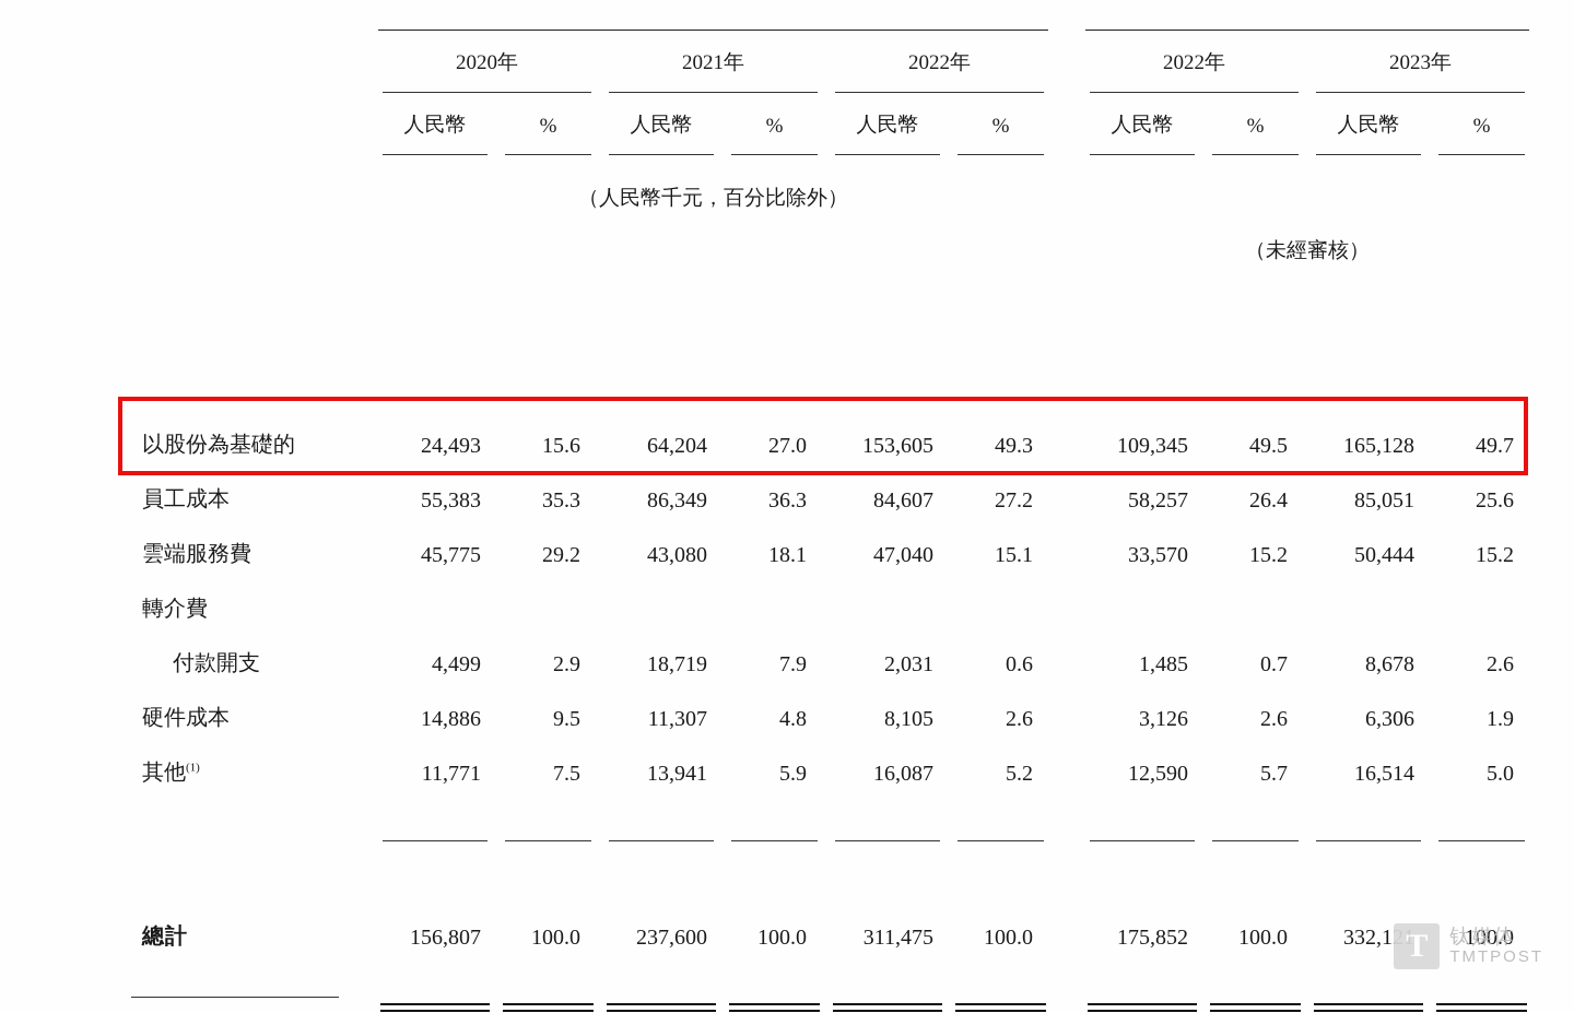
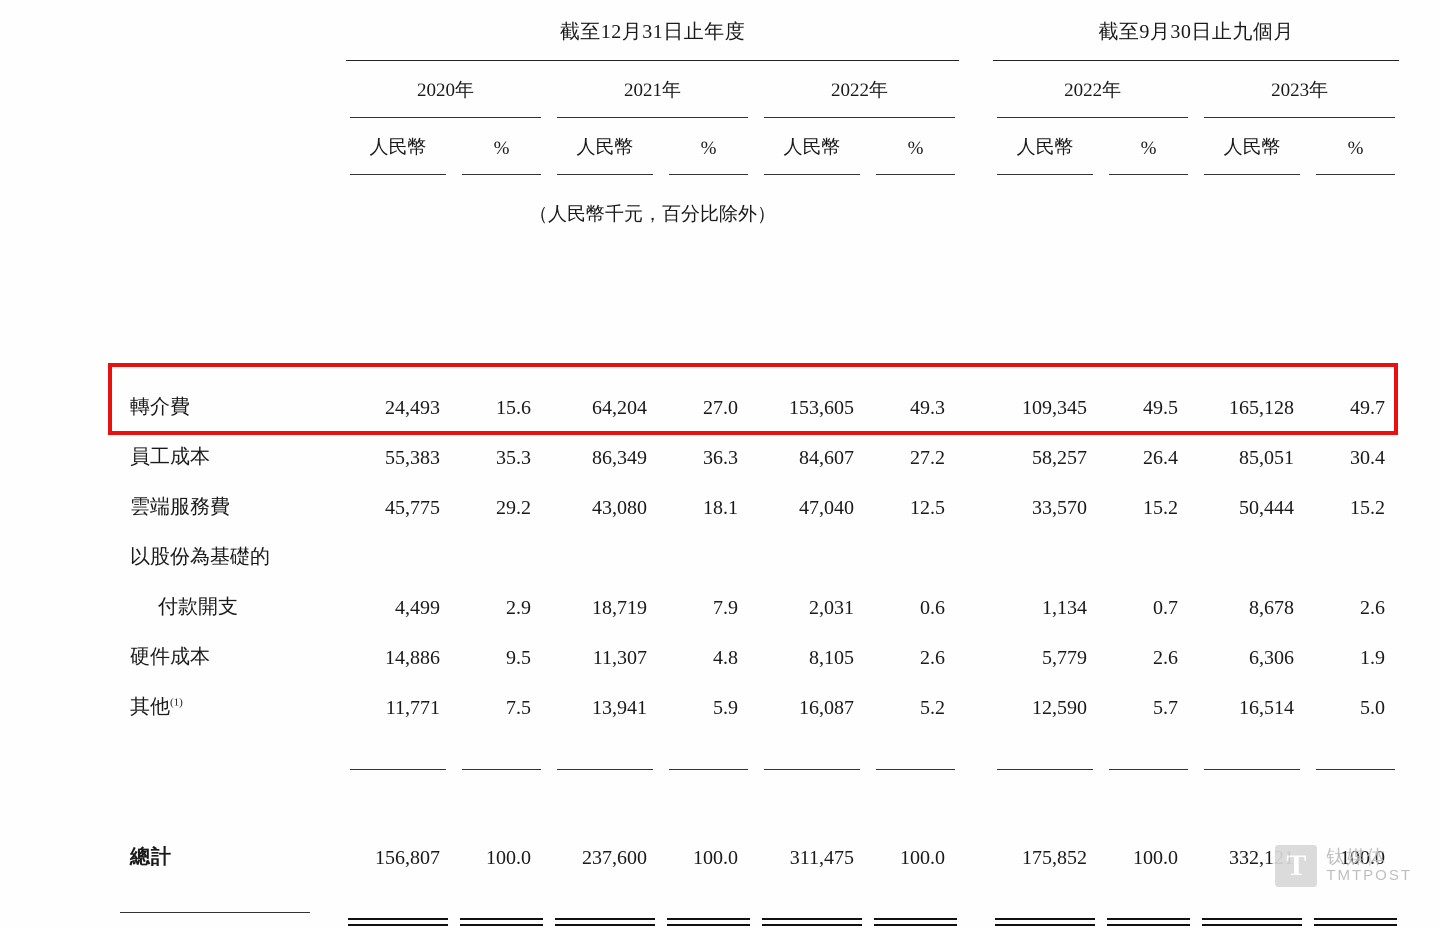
+ 	截至12月31日止年度		截至9月30日止九個月
  	2020年	2021年	2022年		2022年	2023年
  	人民幣	%	人民幣	%	人民幣	%		人民幣	%	人民幣	%
  	（人民幣千元，百分比除外）
- 			（未經審核）
- 以股份為基礎的	24,493	15.6	64,204	27.0	153,605	49.3		109,345	49.5	165,128	49.7
+ 轉介費	24,493	15.6	64,204	27.0	153,605	49.3		109,345	49.5	165,128	49.7
- 員工成本	55,383	35.3	86,349	36.3	84,607	27.2		58,257	26.4	85,051	25.6
+ 員工成本	55,383	35.3	86,349	36.3	84,607	27.2		58,257	26.4	85,051	30.4
- 雲端服務費	45,775	29.2	43,080	18.1	47,040	15.1		33,570	15.2	50,444	15.2
+ 雲端服務費	45,775	29.2	43,080	18.1	47,040	12.5		33,570	15.2	50,444	15.2
- 轉介費
+ 以股份為基礎的
- 付款開支	4,499	2.9	18,719	7.9	2,031	0.6		1,485	0.7	8,678	2.6
+ 付款開支	4,499	2.9	18,719	7.9	2,031	0.6		1,134	0.7	8,678	2.6
- 硬件成本	14,886	9.5	11,307	4.8	8,105	2.6		3,126	2.6	6,306	1.9
+ 硬件成本	14,886	9.5	11,307	4.8	8,105	2.6		5,779	2.6	6,306	1.9
  其他(1)	11,771	7.5	13,941	5.9	16,087	5.2		12,590	5.7	16,514	5.0
  總計	156,807	100.0	237,600	100.0	311,475	100.0		175,852	100.0	332,1	100.0
  T
  钛媒体
  TMTPOST
